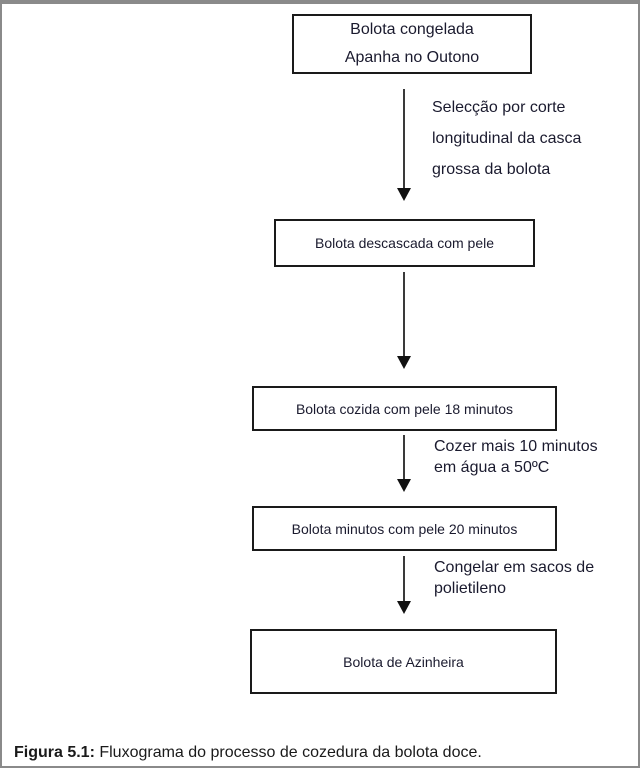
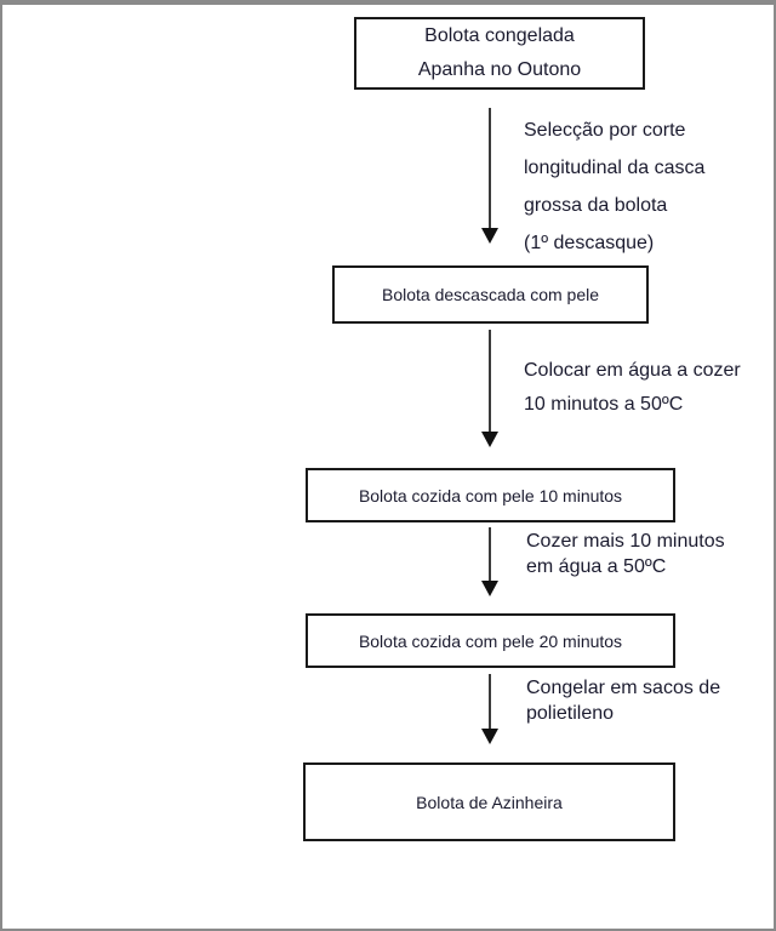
  Bolota congelada
  Apanha no Outono
  Selecção por corte
  longitudinal da casca
  grossa da bolota
+ (1º descasque)
  Bolota descascada com pele
+ Colocar em água a cozer
+ 10 minutos a 50ºC
- Bolota cozida com pele 18 minutos
+ Bolota cozida com pele 10 minutos
  Cozer mais 10 minutos
  em água a 50ºC
- Bolota minutos com pele 20 minutos
+ Bolota cozida com pele 20 minutos
  Congelar em sacos de
  polietileno
  Bolota de Azinheira
- Figura 5.1: Fluxograma do processo de cozedura da bolota doce.
